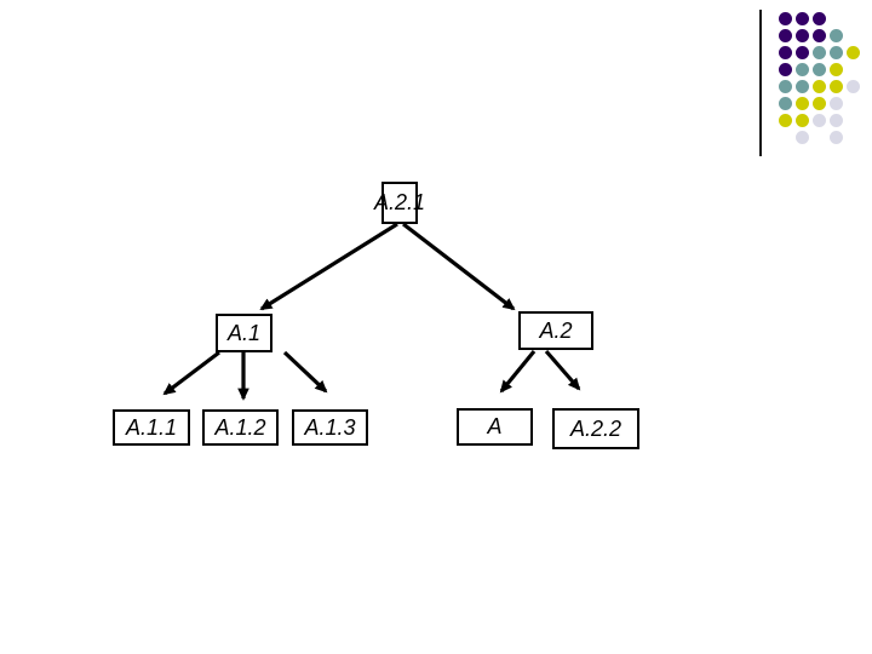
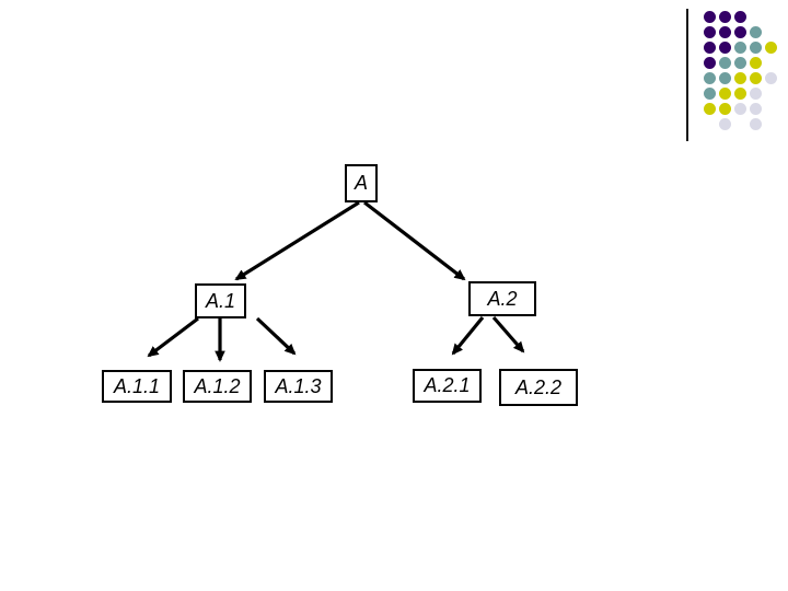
- A.2.1
+ A
  A.1
  A.2
  A.1.1
  A.1.2
  A.1.3
- A
+ A.2.1
  A.2.2
